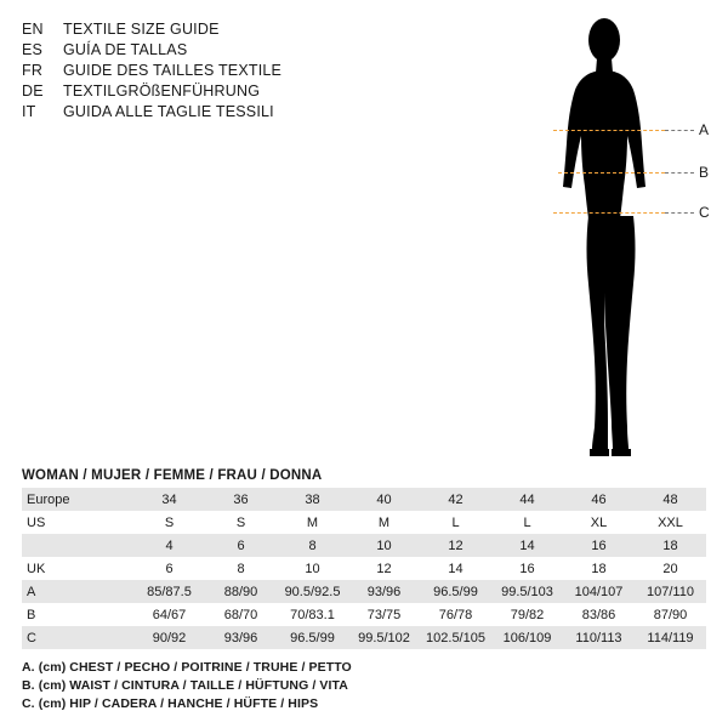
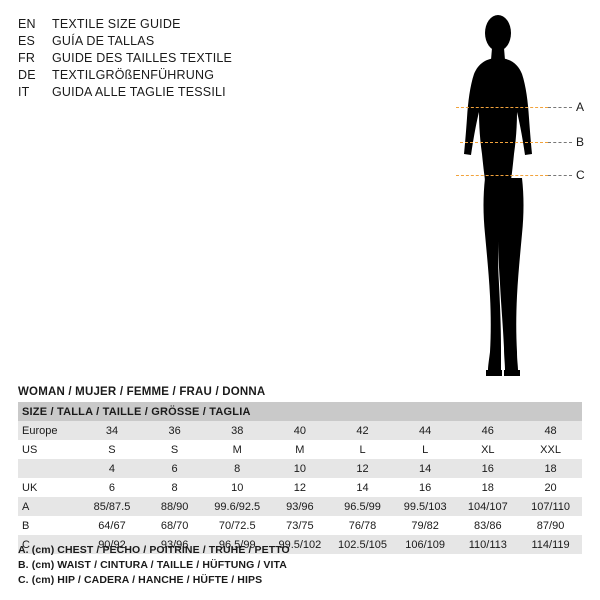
  EN
  TEXTILE SIZE GUIDE
  ES
  GUÍA DE TALLAS
  FR
  GUIDE DES TAILLES TEXTILE
  DE
  TEXTILGRÖßENFÜHRUNG
  IT
  GUIDA ALLE TAGLIE TESSILI
  A
  B
  C
  WOMAN / MUJER / FEMME / FRAU / DONNA
+ SIZE / TALLA / TAILLE / GRÖSSE / TAGLIA
  Europe	34	36	38	40	42	44	46	48
  US	S	S	M	M	L	L	XL	XXL
  	4	6	8	10	12	14	16	18
  UK	6	8	10	12	14	16	18	20
- A	85/87.5	88/90	90.5/92.5	93/96	96.5/99	99.5/103	104/107	107/110
+ A	85/87.5	88/90	99.6/92.5	93/96	96.5/99	99.5/103	104/107	107/110
- B	64/67	68/70	70/83.1	73/75	76/78	79/82	83/86	87/90
+ B	64/67	68/70	70/72.5	73/75	76/78	79/82	83/86	87/90
  C	90/92	93/96	96.5/99	99.5/102	102.5/105	106/109	110/113	114/119
  A. (cm) CHEST / PECHO / POITRINE / TRUHE / PETTO
  B. (cm) WAIST / CINTURA / TAILLE / HÜFTUNG / VITA
  C. (cm) HIP / CADERA / HANCHE / HÜFTE / HIPS
